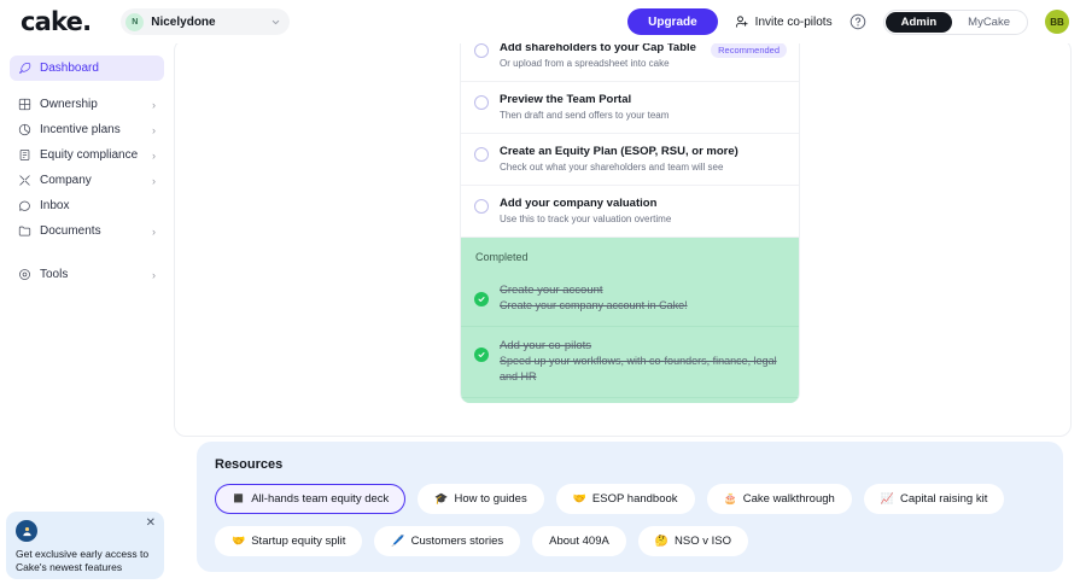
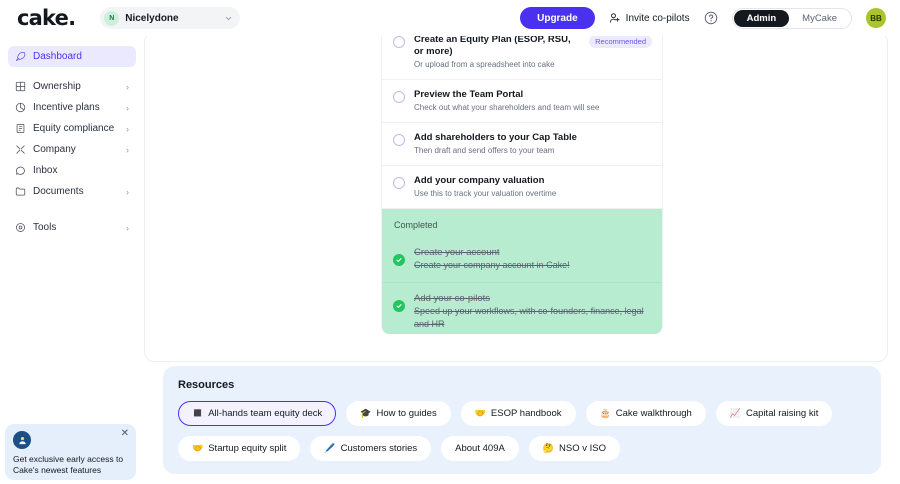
  cake.
  Nicelydone
  Upgrade
  Invite co-pilots
  Admin
  MyCake
  BB
  Dashboard
  Ownership
  ›
  Incentive plans
  ›
  Equity compliance
  ›
  Company
  ›
  Inbox
  Documents
  ›
  Tools
  ›
- Add shareholders to your Cap Table
+ Create an Equity Plan (ESOP, RSU, or more)
  Or upload from a spreadsheet into cake
  Recommended
  Preview the Team Portal
- Then draft and send offers to your team
+ Check out what your shareholders and team will see
- Create an Equity Plan (ESOP, RSU, or more)
+ Add shareholders to your Cap Table
- Check out what your shareholders and team will see
+ Then draft and send offers to your team
  Add your company valuation
  Use this to track your valuation overtime
  Completed
  Create your account
  Create your company account in Cake!
  Add your co-pilots
  Speed up your workflows, with co-founders, finance, legal and HR
  Resources
  ◼️
  All-hands team equity deck
  🎓
  How to guides
  🤝
  ESOP handbook
  🎂
  Cake walkthrough
  📈
  Capital raising kit
  🤝
  Startup equity split
  🖊️
  Customers stories
  About 409A
  🤔
  NSO v ISO
  ✕
  Get exclusive early access to Cake's newest features
